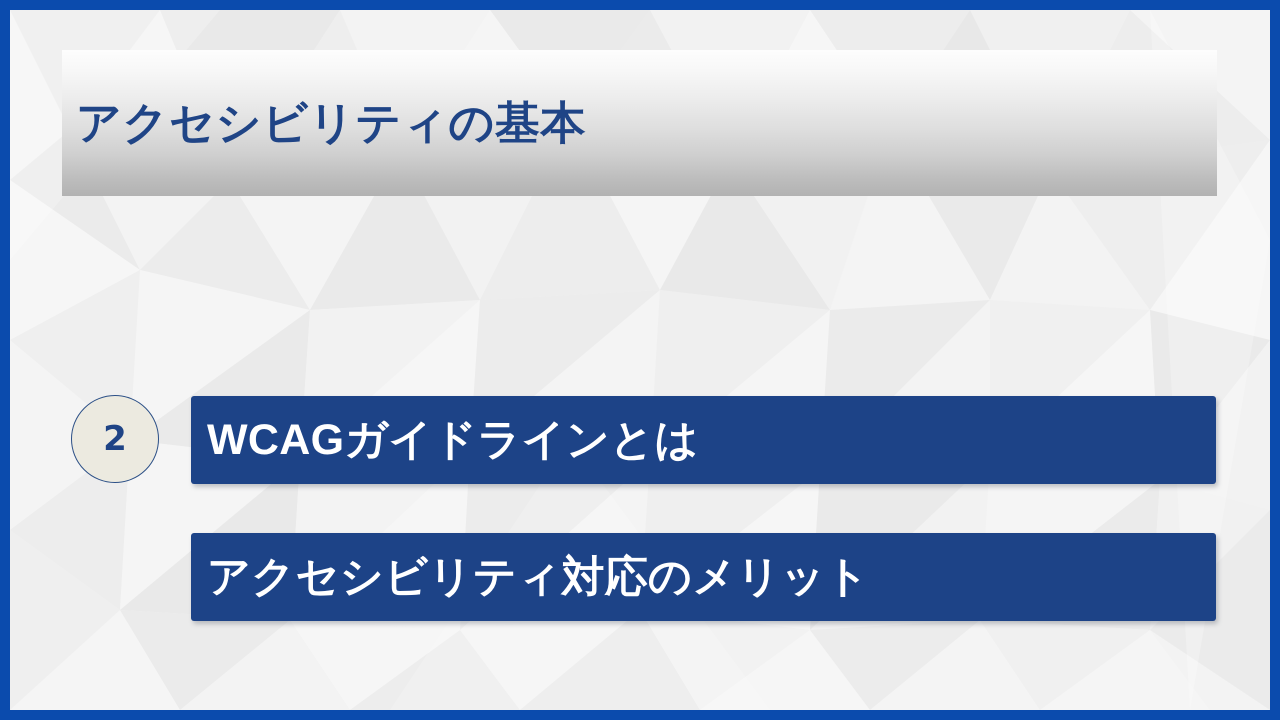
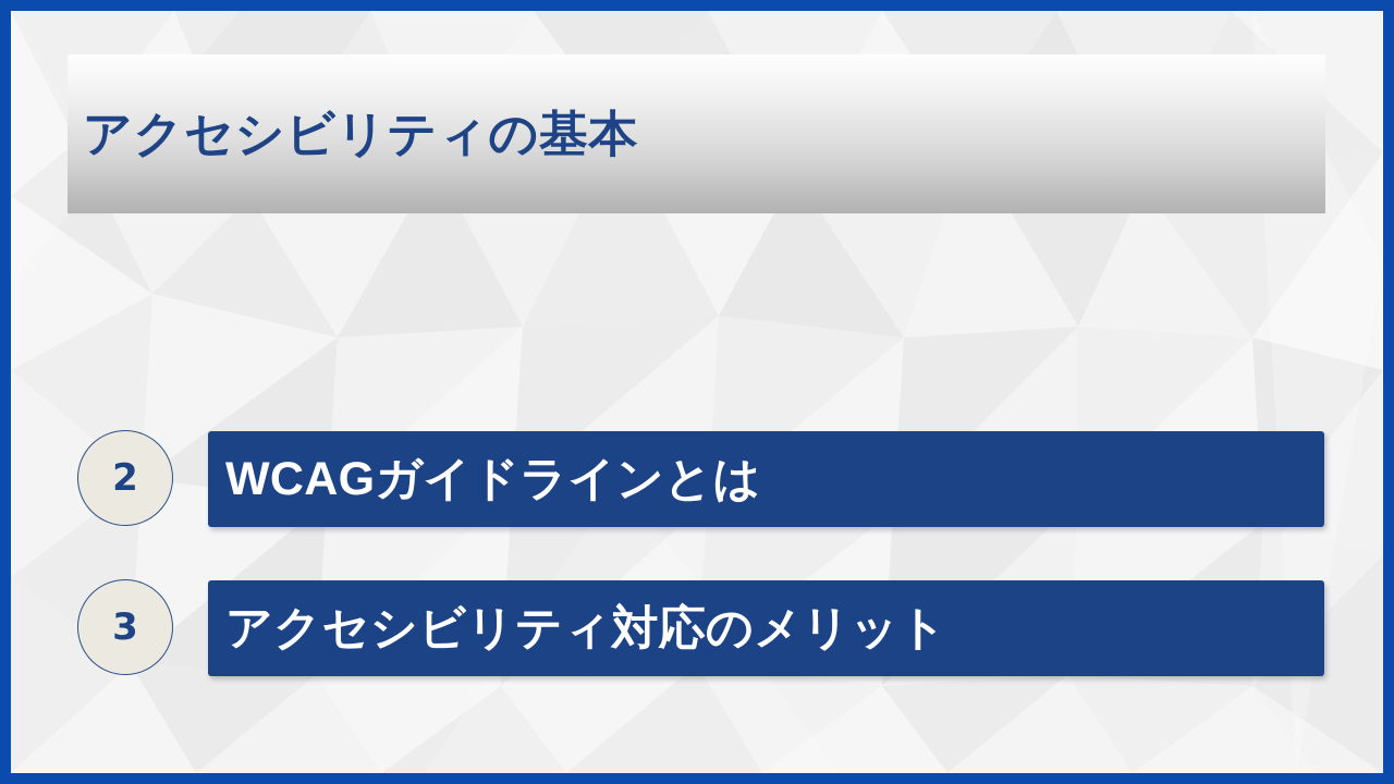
  アクセシビリティの基本
  2
  WCAGガイドラインとは
+ 3
  アクセシビリティ対応のメリット
